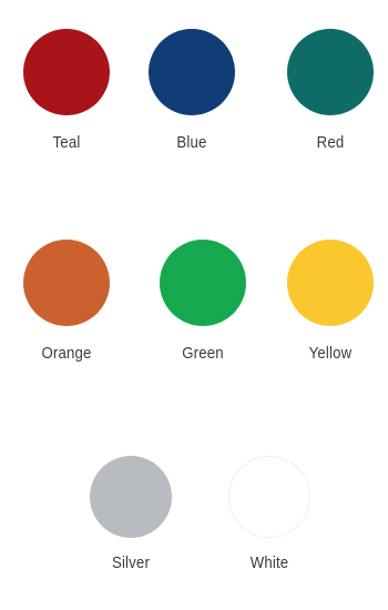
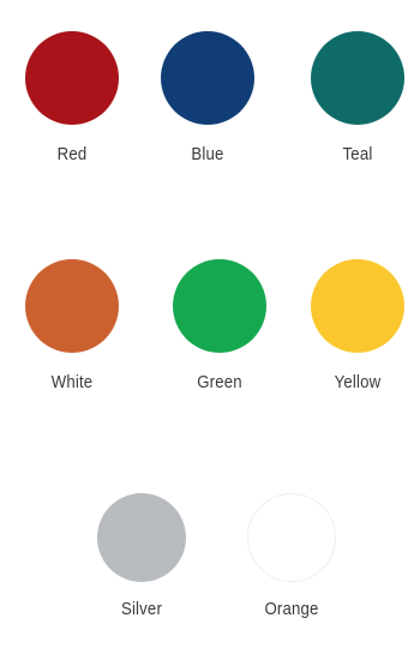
- Teal
+ Red
  Blue
- Red
+ Teal
- Orange
+ White
  Green
  Yellow
  Silver
- White
+ Orange
